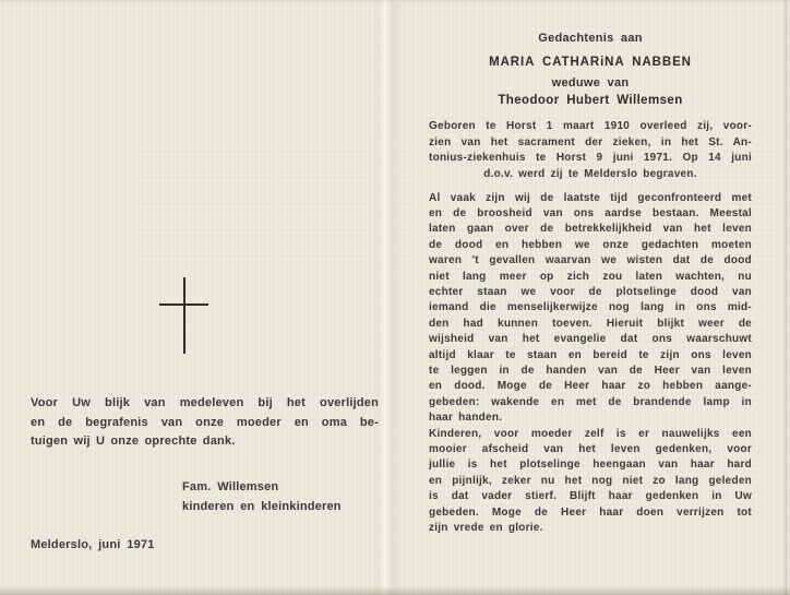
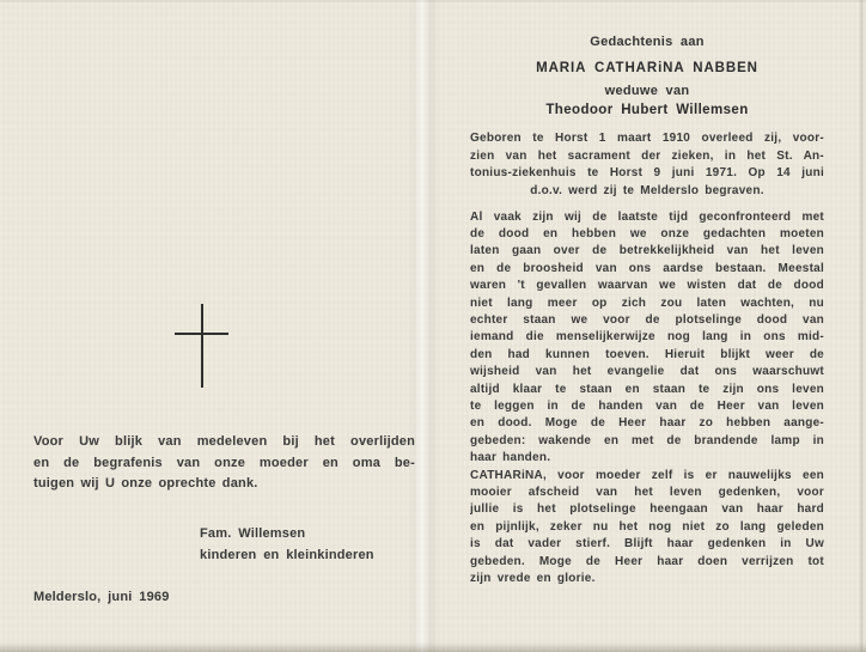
  Voor Uw blijk van medeleven bij het overlijden
  en de begrafenis van onze moeder en oma be-
  tuigen wij U onze oprechte dank.
  Fam. Willemsen
  kinderen en kleinkinderen
- Melderslo, juni 1971
+ Melderslo, juni 1969
  Gedachtenis aan
  MARIA CATHARiNA NABBEN
  weduwe van
  Theodoor Hubert Willemsen
  Geboren te Horst 1 maart 1910 overleed zij, voor-
  zien van het sacrament der zieken, in het St. An-
  tonius-ziekenhuis te Horst 9 juni 1971. Op 14 juni
  d.o.v. werd zij te Melderslo begraven.
  Al vaak zijn wij de laatste tijd geconfronteerd met
- en de broosheid van ons aardse bestaan. Meestal
+ de dood en hebben we onze gedachten moeten
  laten gaan over de betrekkelijkheid van het leven
- de dood en hebben we onze gedachten moeten
+ en de broosheid van ons aardse bestaan. Meestal
  waren 't gevallen waarvan we wisten dat de dood
  niet lang meer op zich zou laten wachten, nu
  echter staan we voor de plotselinge dood van
  iemand die menselijkerwijze nog lang in ons mid-
  den had kunnen toeven. Hieruit blijkt weer de
  wijsheid van het evangelie dat ons waarschuwt
- altijd klaar te staan en bereid te zijn ons leven
+ altijd klaar te staan en staan te zijn ons leven
  te leggen in de handen van de Heer van leven
  en dood. Moge de Heer haar zo hebben aange-
  gebeden: wakende en met de brandende lamp in
  haar handen.
- Kinderen, voor moeder zelf is er nauwelijks een
+ CATHARiNA, voor moeder zelf is er nauwelijks een
  mooier afscheid van het leven gedenken, voor
  jullie is het plotselinge heengaan van haar hard
  en pijnlijk, zeker nu het nog niet zo lang geleden
  is dat vader stierf. Blijft haar gedenken in Uw
  gebeden. Moge de Heer haar doen verrijzen tot
  zijn vrede en glorie.
